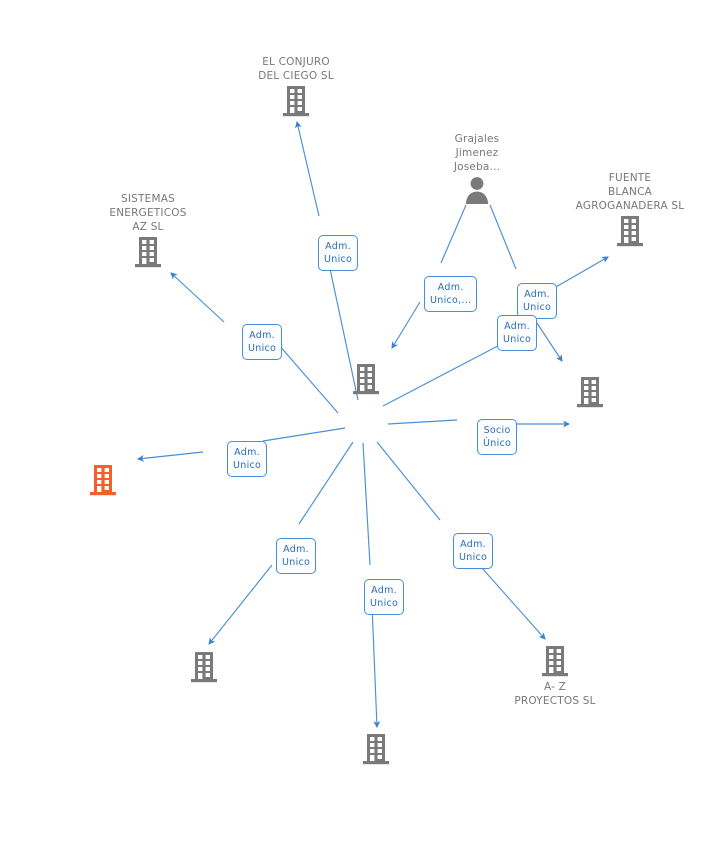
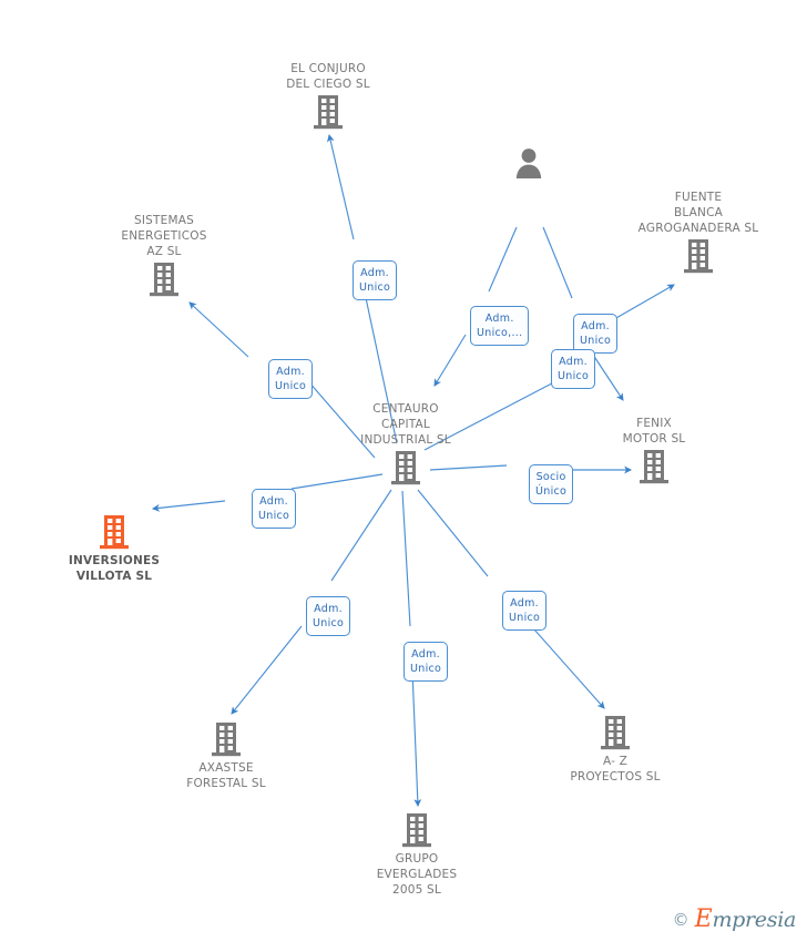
  EL CONJURO
  DEL CIEGO SL
  SISTEMAS
  ENERGETICOS
  AZ SL
- Grajales
- Jimenez
- Joseba...
  FUENTE
  BLANCA
  AGROGANADERA SL
+ CENTAURO
+ CAPITAL
+ INDUSTRIAL SL
+ FENIX
+ MOTOR SL
+ INVERSIONES
+ VILLOTA SL
+ AXASTSE
+ FORESTAL SL
+ GRUPO
+ EVERGLADES
+ 2005 SL
  A- Z
  PROYECTOS SL
  Adm.
  Unico
  Adm.
  Unico
  Adm.
  Unico,...
  Adm.
  Unico
  Adm.
  Unico
  Adm.
  Unico
  Socio
  Único
  Adm.
  Unico
  Adm.
  Unico
  Adm.
  Unico
+ ©
+ Empresia
